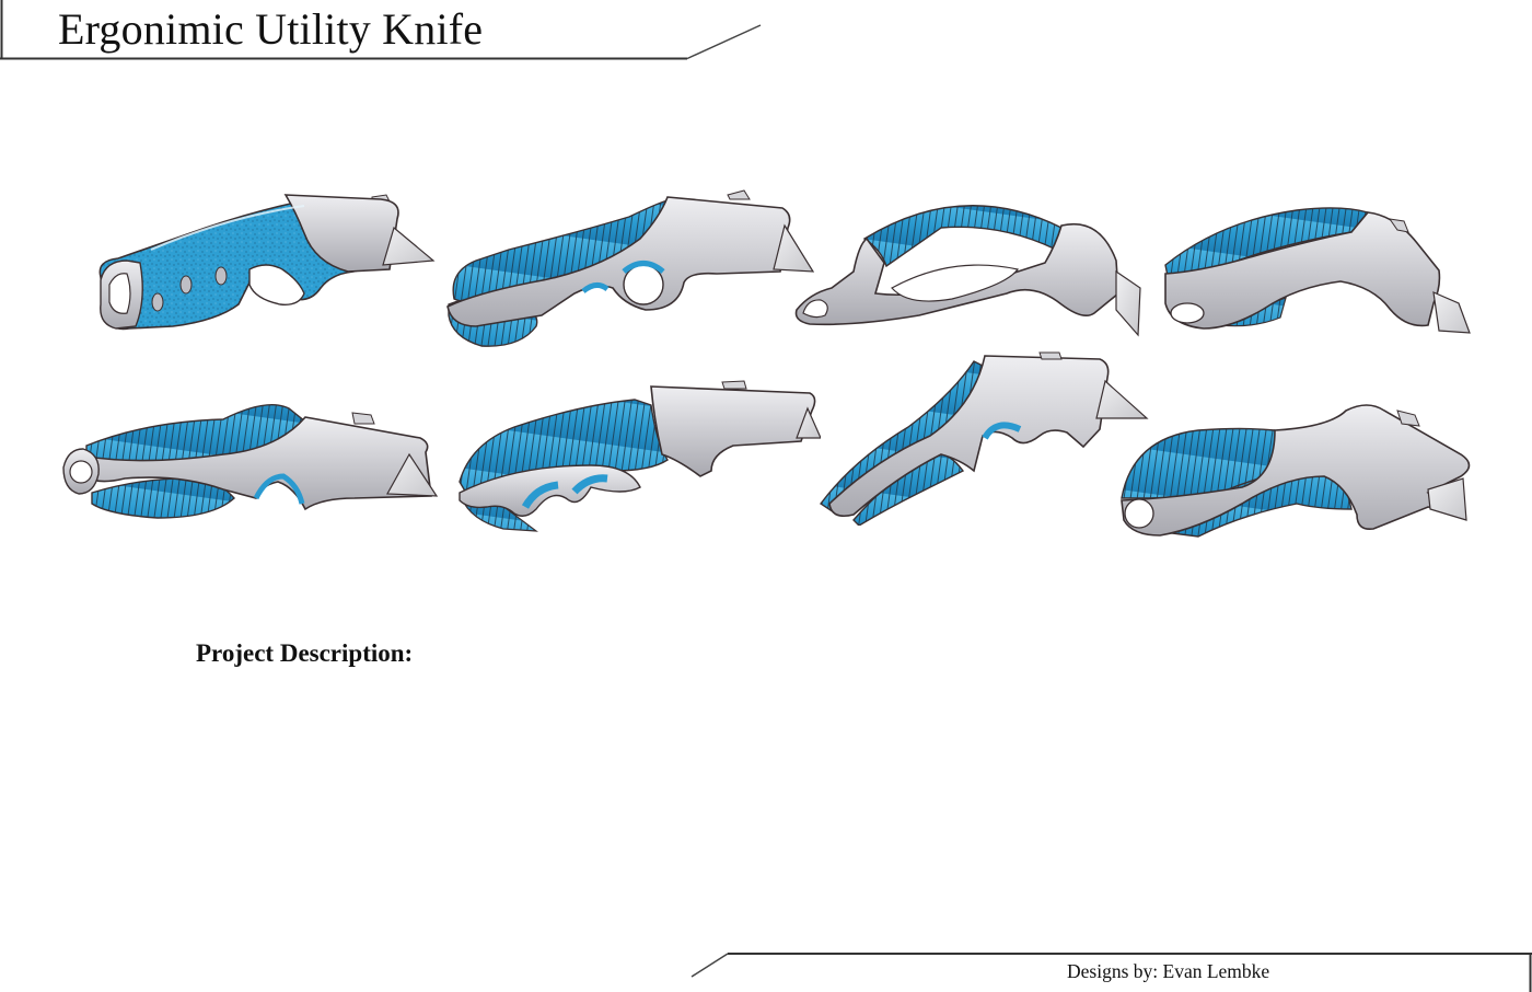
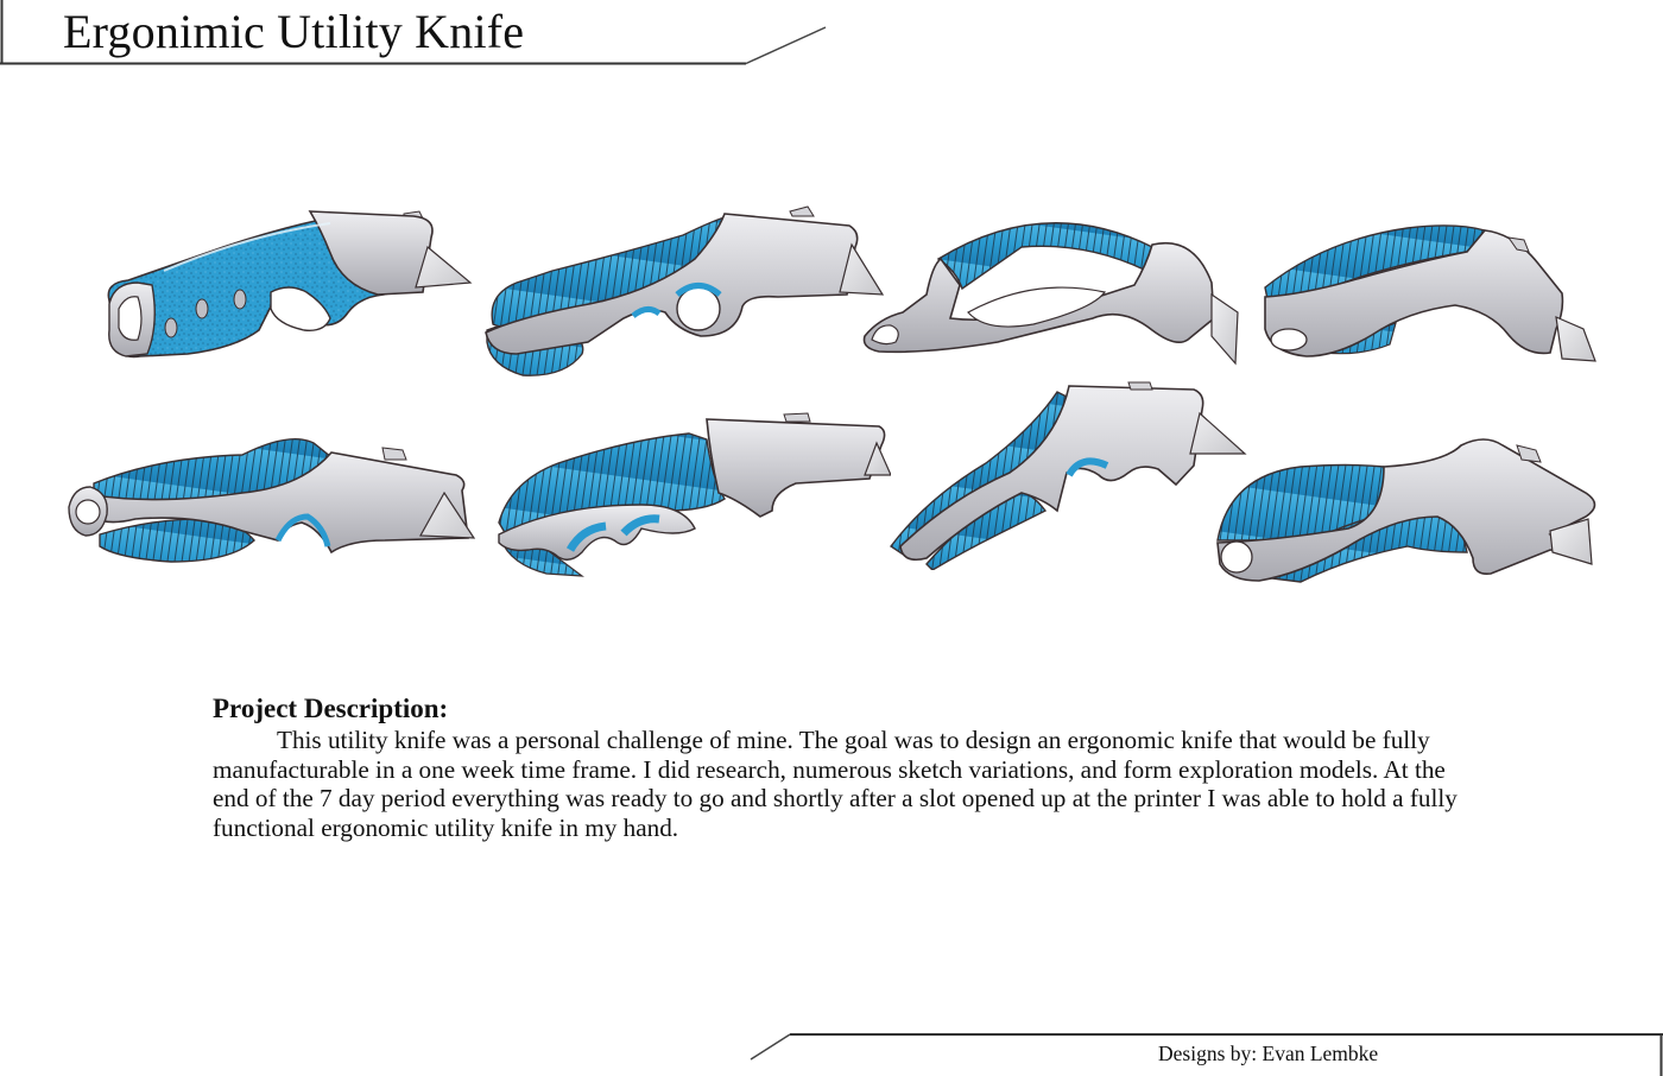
  Ergonimic Utility Knife
  Project Description:
+ This utility knife was a personal challenge of mine. The goal was to design an ergonomic knife that would be fully manufacturable in a one week time frame. I did research, numerous sketch variations, and form exploration models. At the end of the 7 day period everything was ready to go and shortly after a slot opened up at the printer I was able to hold a fully functional ergonomic utility knife in my hand.
  Designs by: Evan Lembke
